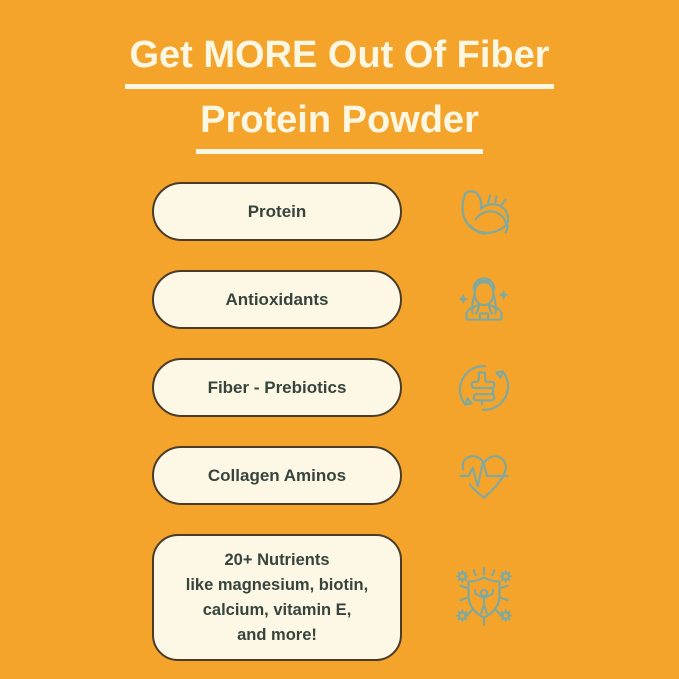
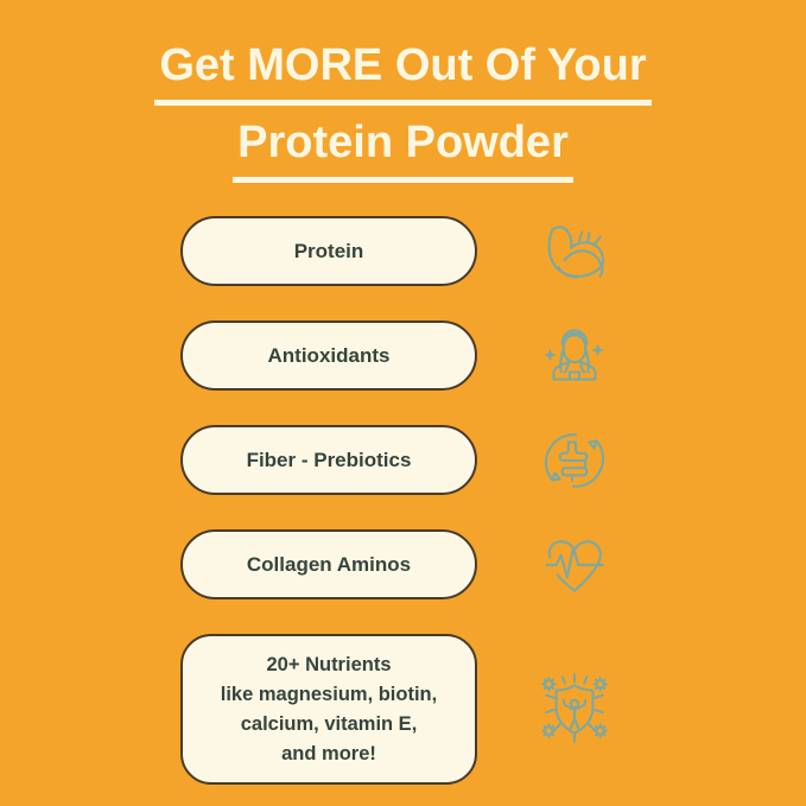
- Get MORE Out Of Fiber
+ Get MORE Out Of Your
  Protein Powder
  Protein
  Antioxidants
  Fiber - Prebiotics
  Collagen Aminos
  20+ Nutrients
  like magnesium, biotin,
  calcium, vitamin E,
  and more!
